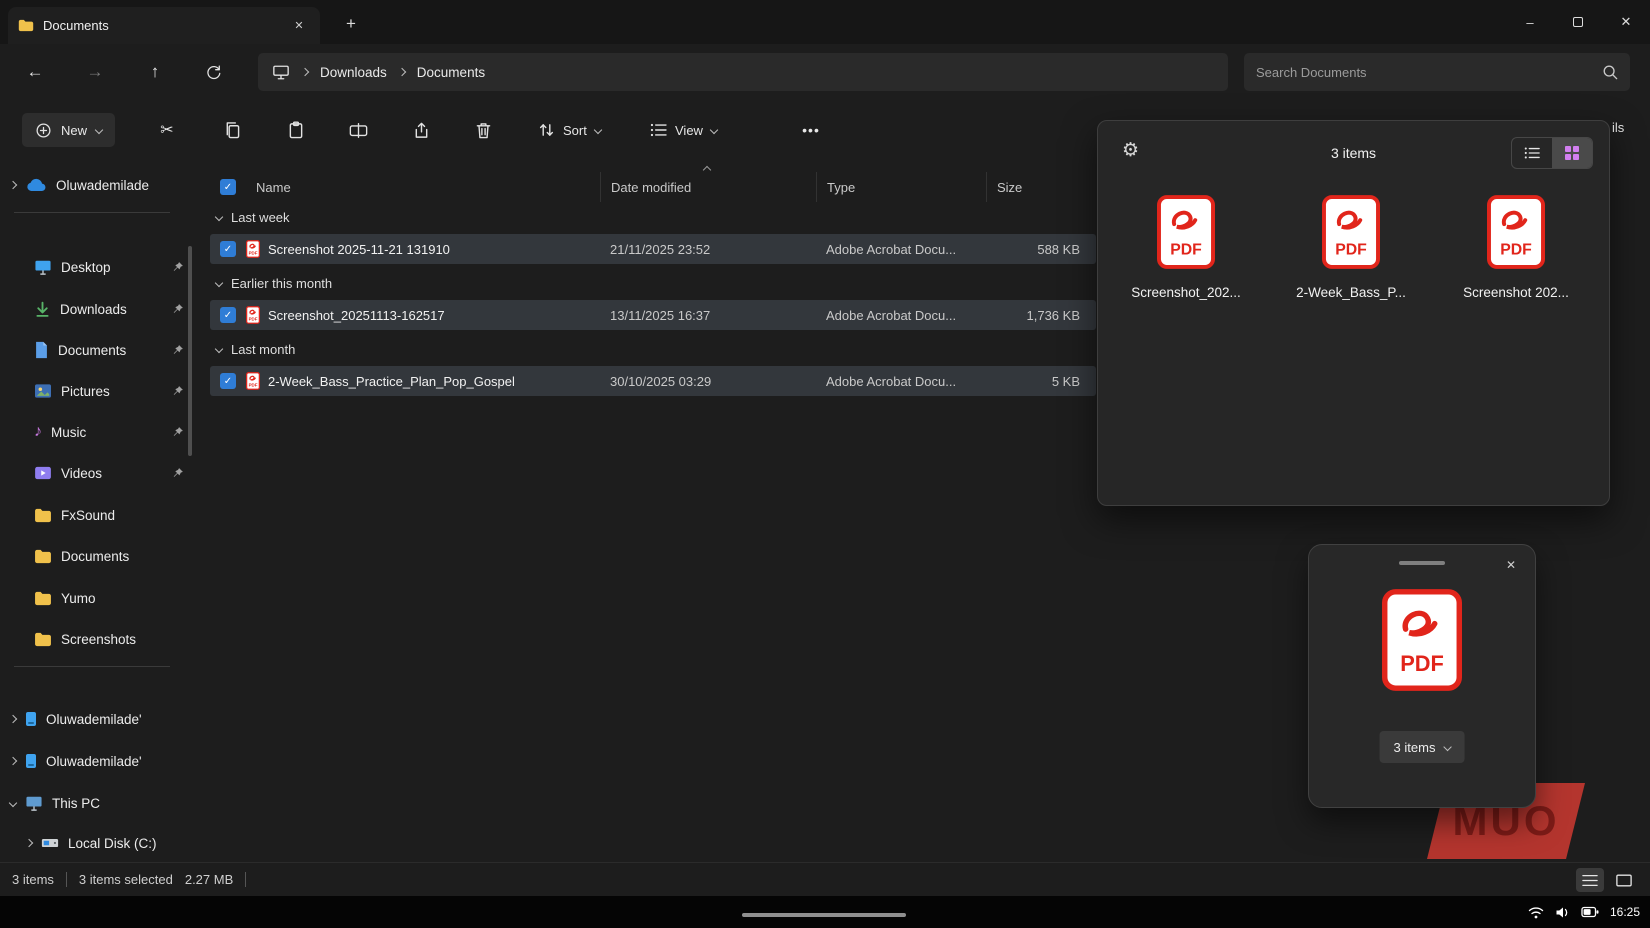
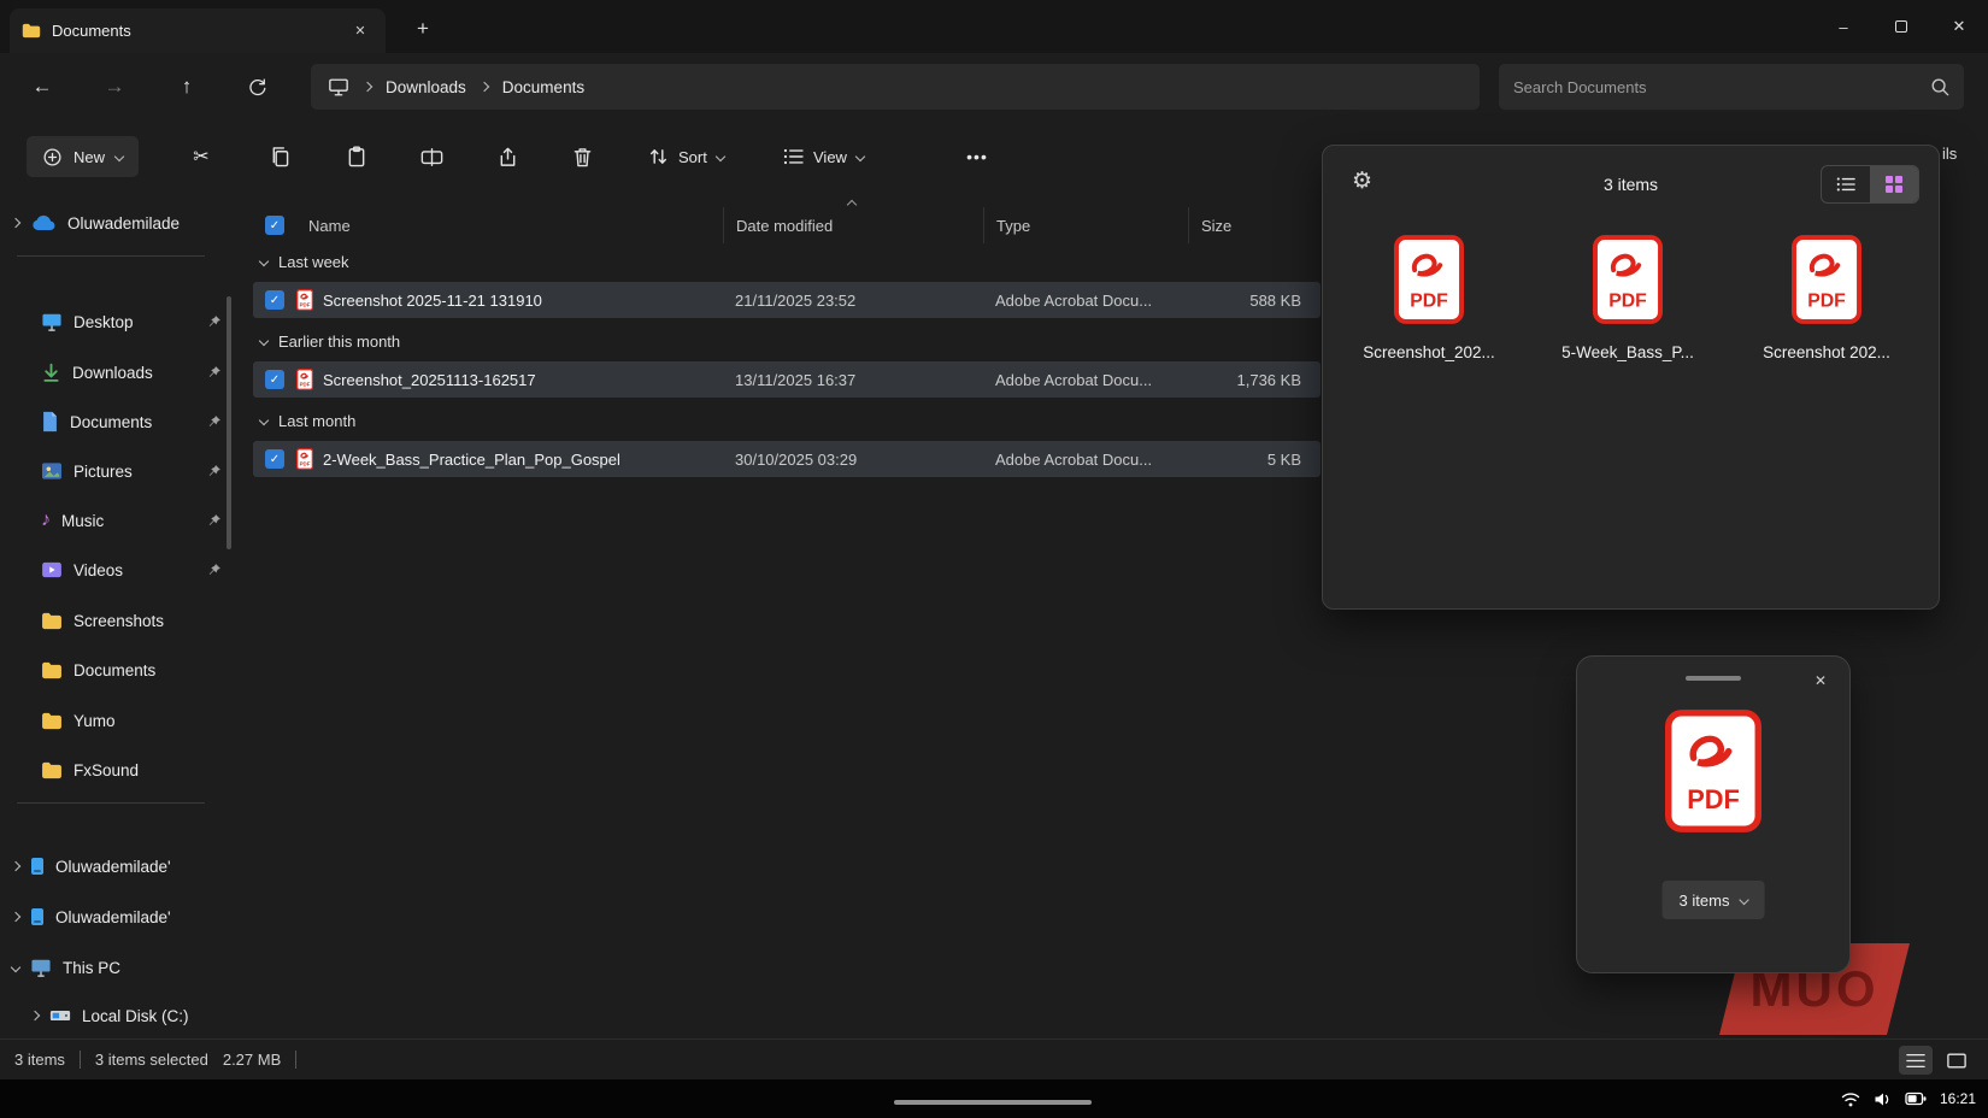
  Documents
  ✕
  +
  –
  ✕
  ←
  →
  ↑
  Downloads
  Documents
  Search Documents
  New
  ✂
  Sort
  View
  •••
  ils
  Oluwademilade
  Desktop
  Downloads
  Documents
  Pictures
  ♪
  Music
  Videos
- FxSound
+ Screenshots
  Documents
  Yumo
- Screenshots
+ FxSound
  Oluwademilade'
  Oluwademilade'
  This PC
  Local Disk (C:)
  ✓
  Name
  Date modified
  Type
  Size
  Last week
  ✓
  Screenshot 2025-11-21 131910
  21/11/2025 23:52
  Adobe Acrobat Docu...
  588 KB
  Earlier this month
  ✓
  Screenshot_20251113-162517
  13/11/2025 16:37
  Adobe Acrobat Docu...
  1,736 KB
  Last month
  ✓
  2-Week_Bass_Practice_Plan_Pop_Gospel
  30/10/2025 03:29
  Adobe Acrobat Docu...
  5 KB
  MUO
  ⚙
  3 items
  PDF
  Screenshot_202...
  PDF
- 2-Week_Bass_P...
+ 5-Week_Bass_P...
  PDF
  Screenshot 202...
  ✕
  PDF
  3 items
  3 items
  3 items selected
  2.27 MB
- 16:25
+ 16:21
